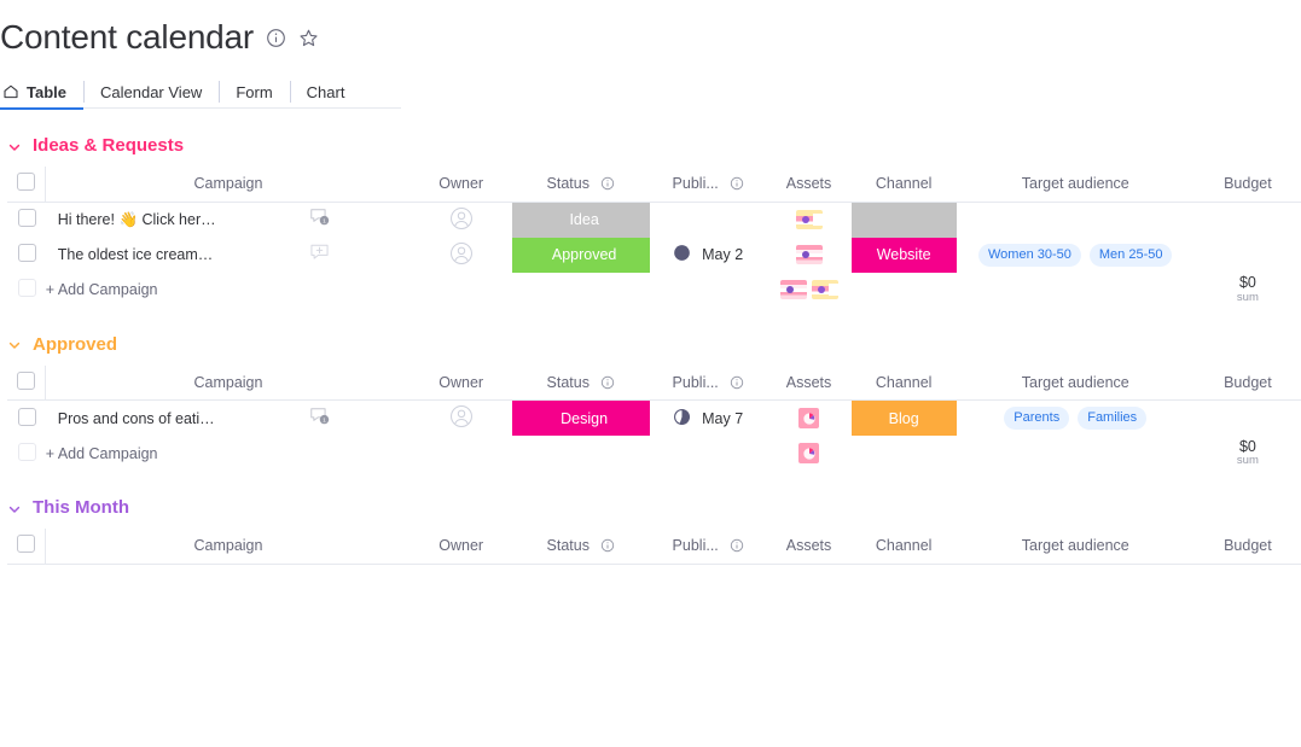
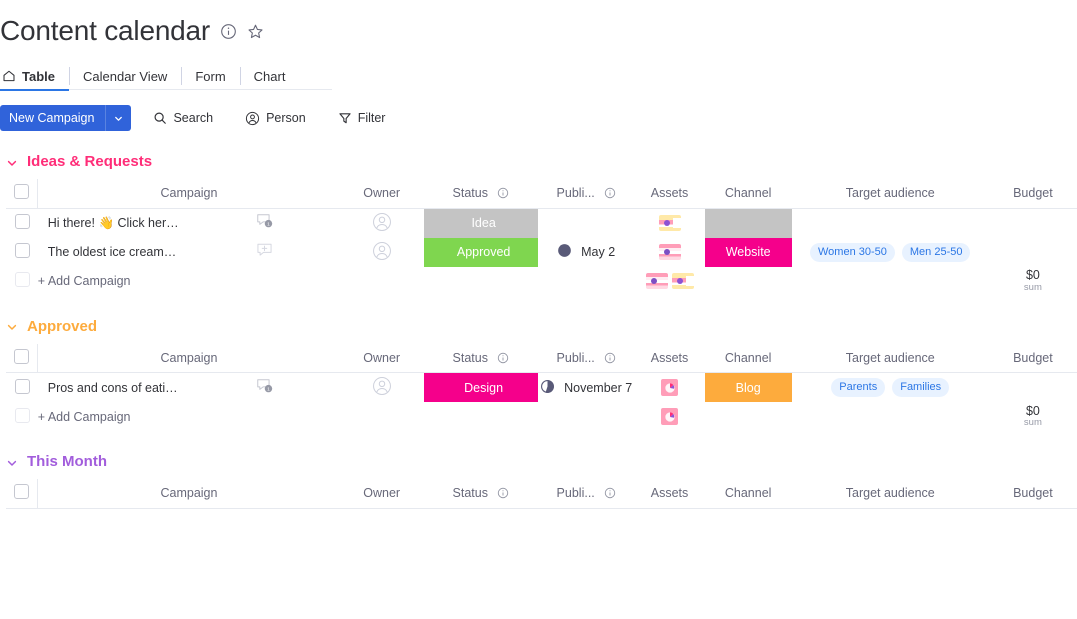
  Content calendar
  Table
  Calendar View
  Form
  Chart
+ New Campaign
+ Search
+ Person
+ Filter
  Ideas & Requests
  		Campaign	Owner	Status	Publi...	Assets	Channel	Target audience	Budget
  		The oldest ice cream mak			Approved	May 2		Website	Women 30-50 Men 25-50
  		+ Add Campaign								$0sum
  Approved
  		Campaign	Owner	Status	Publi...	Assets	Channel	Target audience	Budget
- 		Pros and cons of eating i			Design	May 7		Blog	Parents Families
+ 		Pros and cons of eating i			Design	November 7		Blog	Parents Families
  		+ Add Campaign								$0sum
  This Month
  		Campaign	Owner	Status	Publi...	Assets	Channel	Target audience	Budget
